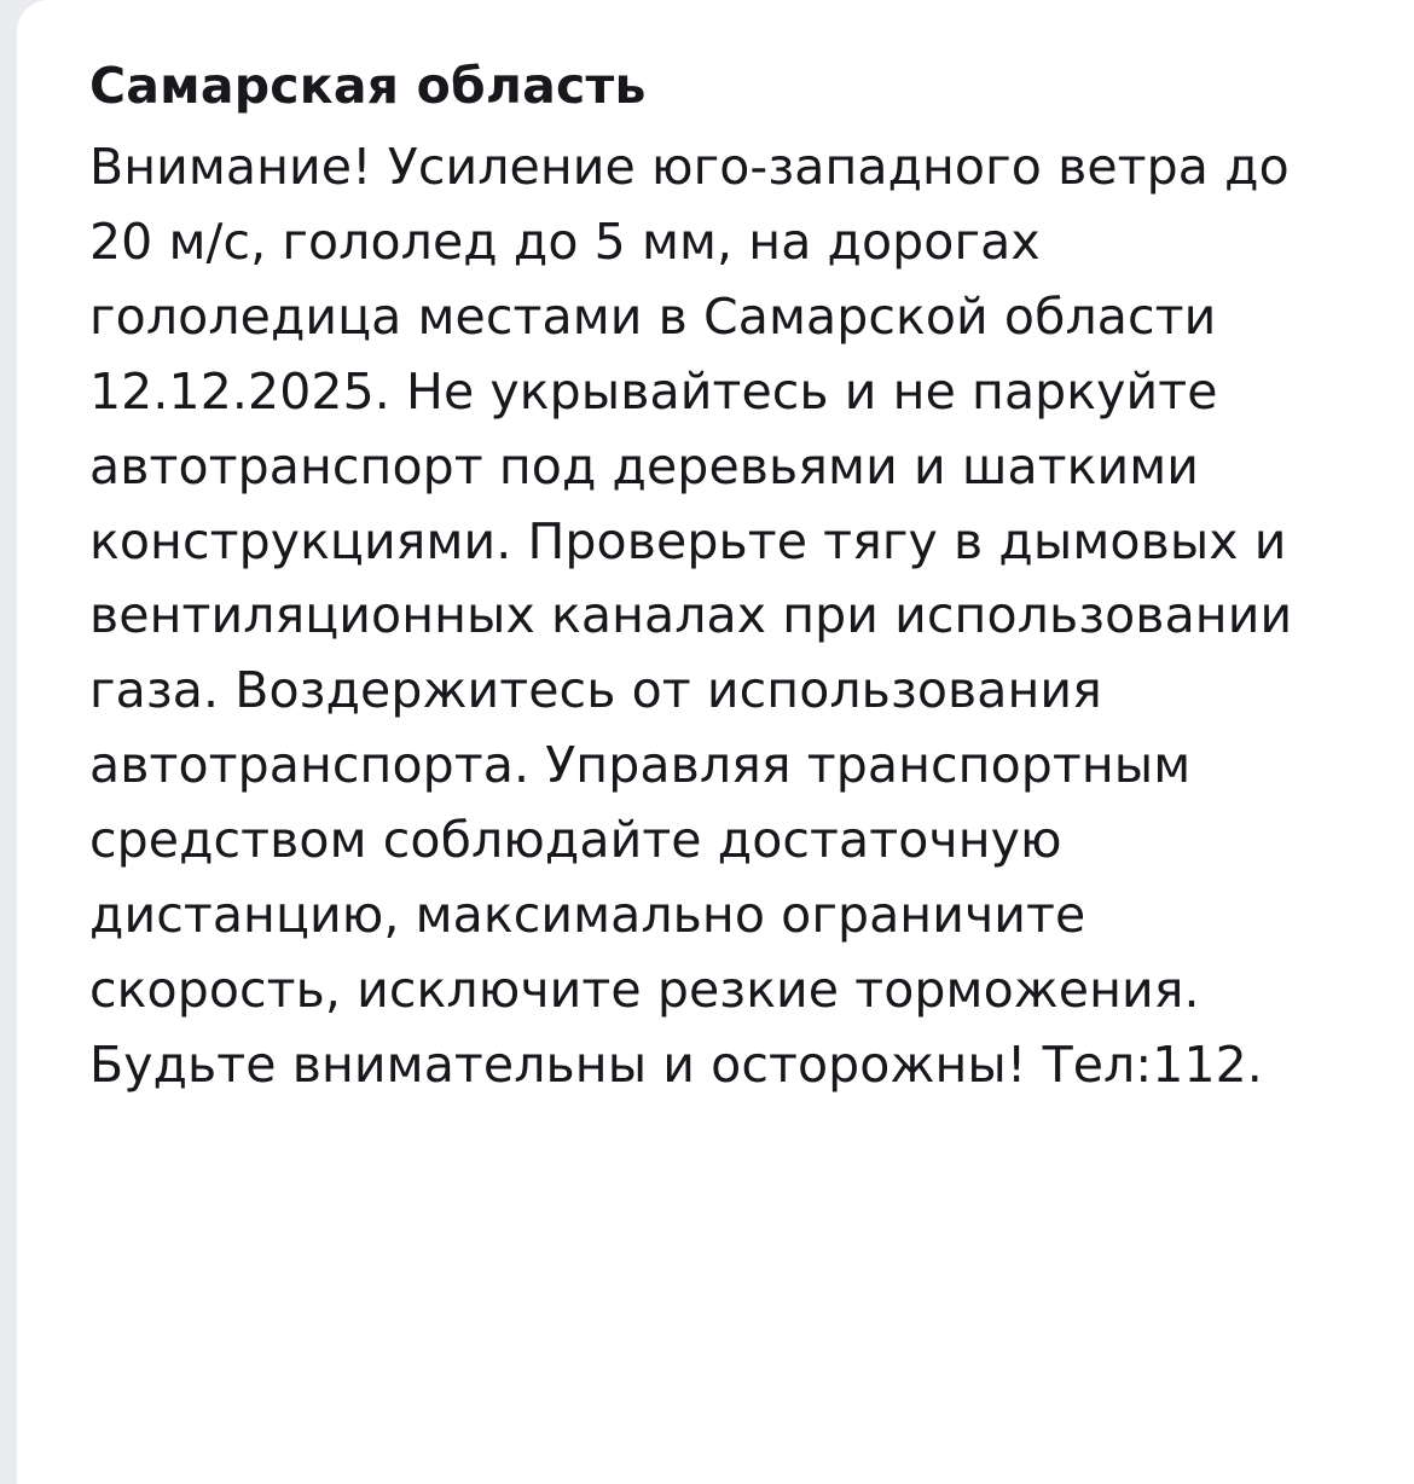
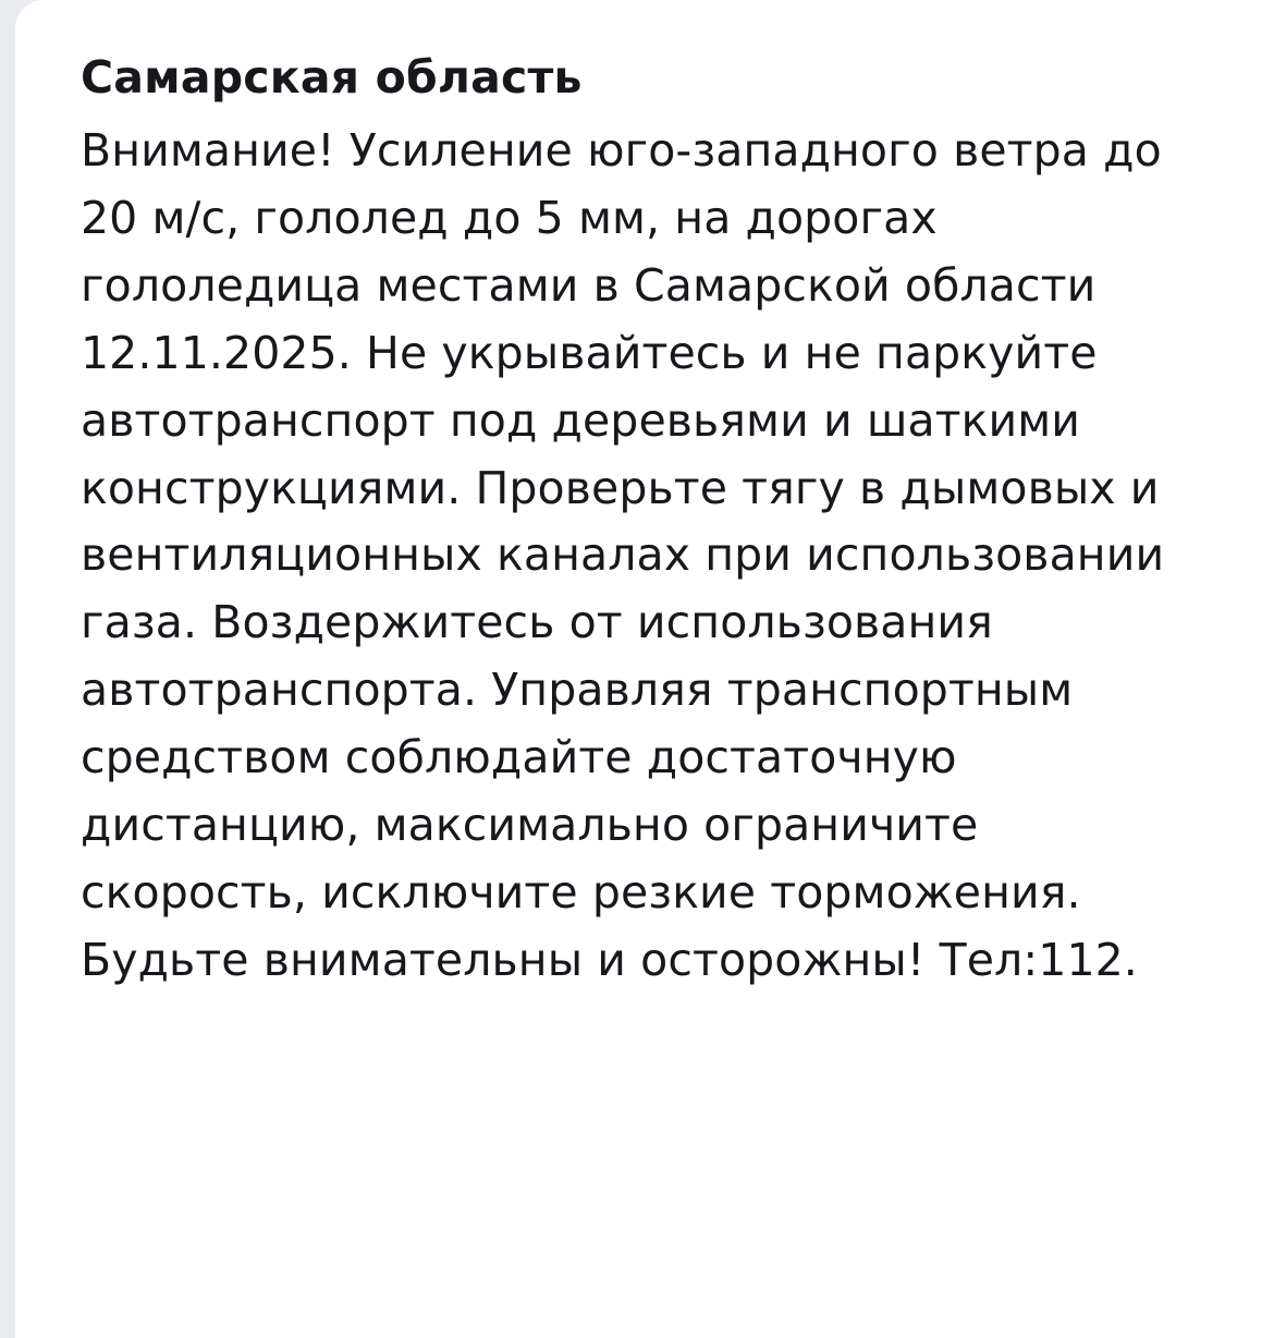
  Самарская область
- Внимание! Усиление юго-западного ветра до 20 м/с, гололед до 5 мм, на дорогах гололедица местами в Самарской области 12.12.2025. Не укрывайтесь и не паркуйте автотранспорт под деревьями и шаткими конструкциями. Проверьте тягу в дымовых и вентиляционных каналах при использовании газа. Воздержитесь от использования автотранспорта. Управляя транспортным средством соблюдайте достаточную дистанцию, максимально ограничите скорость, исключите резкие торможения. Будьте внимательны и осторожны! Тел:112.
+ Внимание! Усиление юго-западного ветра до 20 м/с, гололед до 5 мм, на дорогах гололедица местами в Самарской области 12.11.2025. Не укрывайтесь и не паркуйте автотранспорт под деревьями и шаткими конструкциями. Проверьте тягу в дымовых и вентиляционных каналах при использовании газа. Воздержитесь от использования автотранспорта. Управляя транспортным средством соблюдайте достаточную дистанцию, максимально ограничите скорость, исключите резкие торможения. Будьте внимательны и осторожны! Тел:112.
